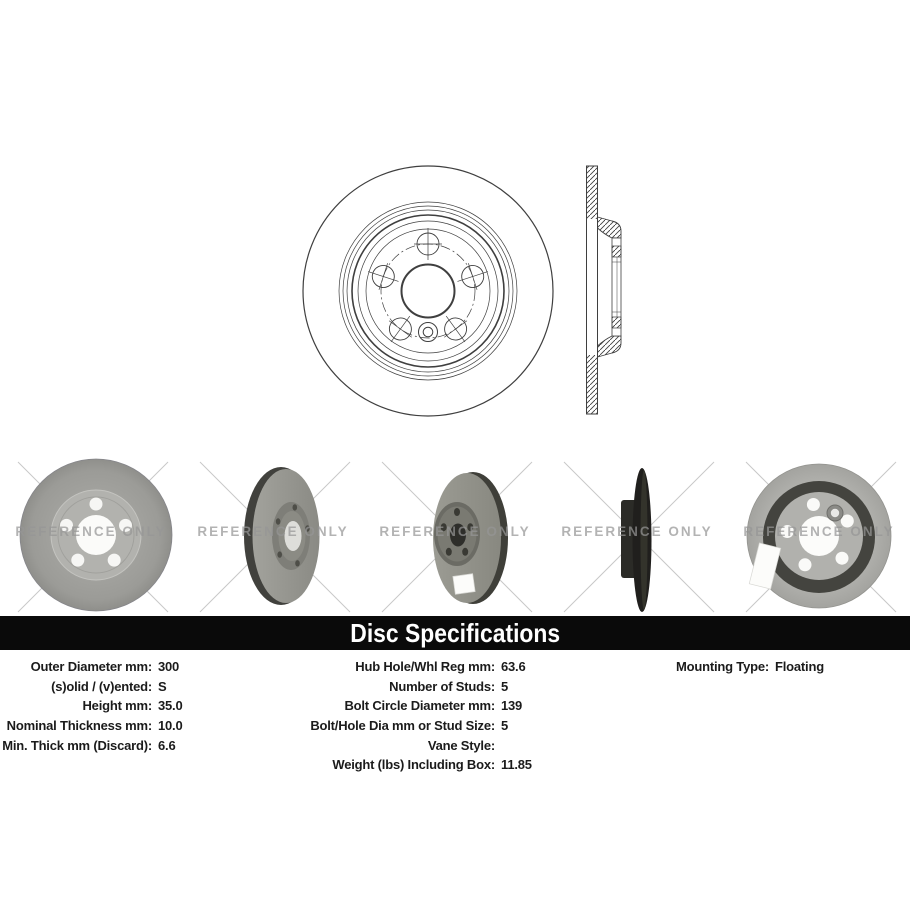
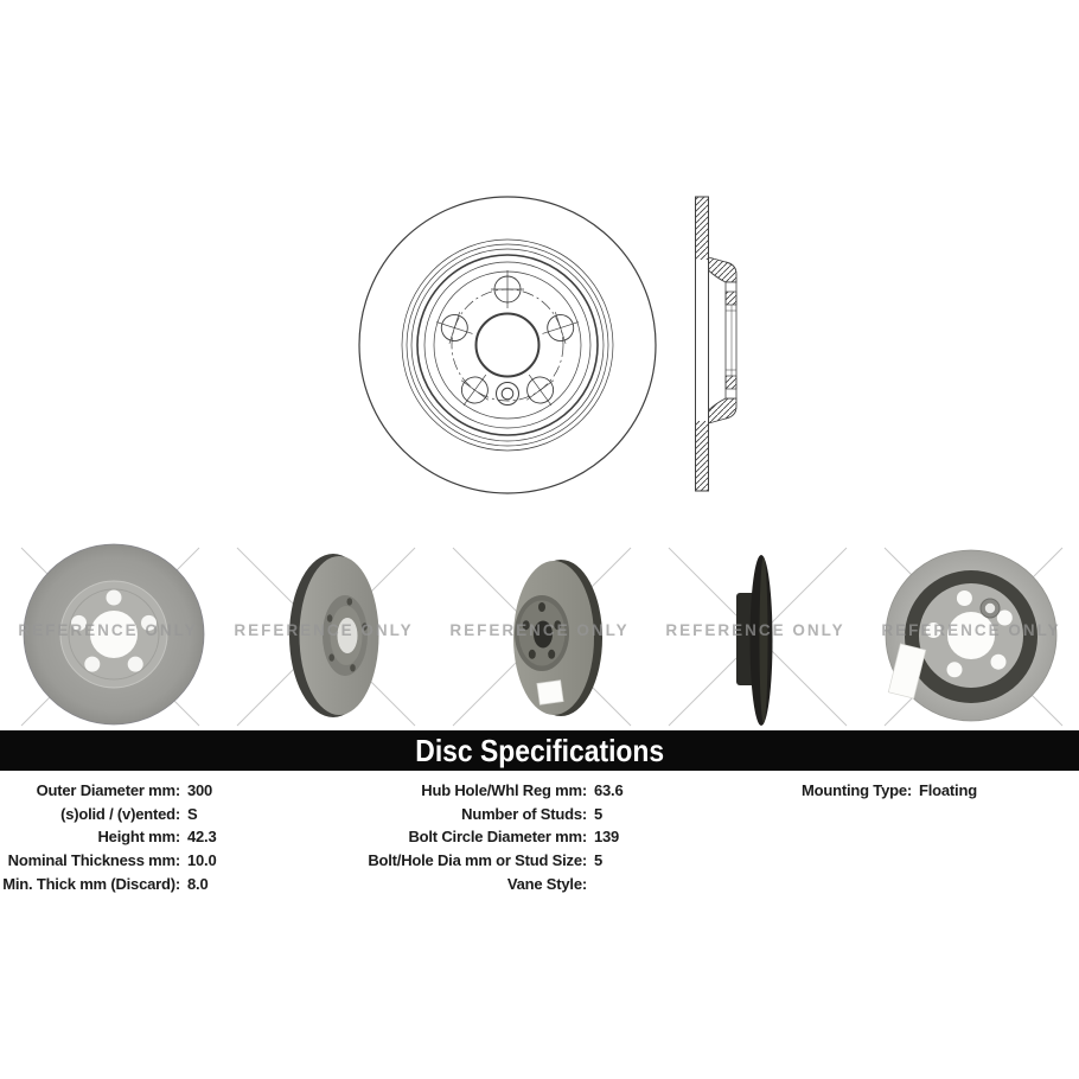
  REFERENCE ONLY
  REFERENCE ONLY
  REFERENCE ONLY
  REFERENCE ONLY
  REFERENCE ONLY
  Disc Specifications
  Outer Diameter mm:
  300
  (s)olid / (v)ented:
  S
  Height mm:
- 35.0
+ 42.3
  Nominal Thickness mm:
  10.0
  Min. Thick mm (Discard):
- 6.6
+ 8.0
  Hub Hole/Whl Reg mm:
  63.6
  Number of Studs:
  5
  Bolt Circle Diameter mm:
  139
  Bolt/Hole Dia mm or Stud Size:
  5
  Vane Style:
- Weight (lbs) Including Box:
- 11.85
  Mounting Type:
  Floating
